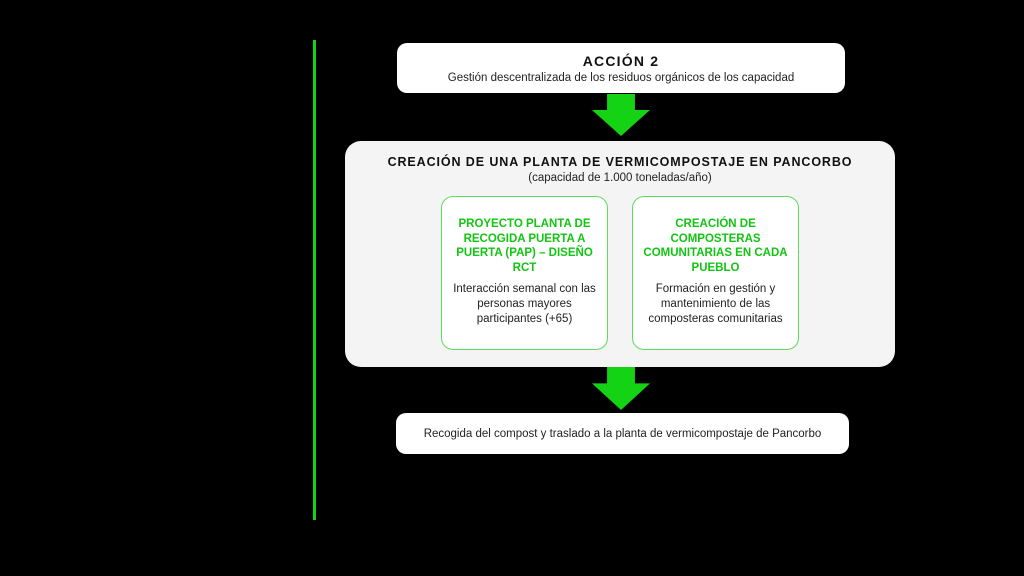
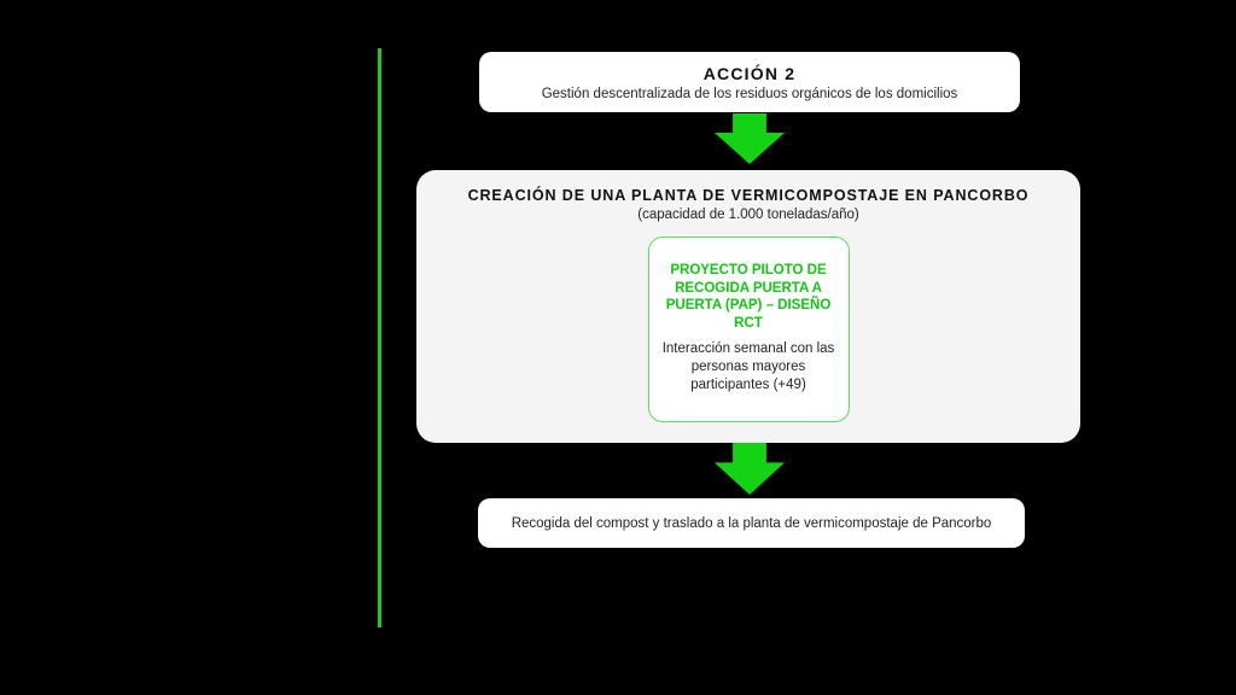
  ACCIÓN 2
- Gestión descentralizada de los residuos orgánicos de los capacidad
+ Gestión descentralizada de los residuos orgánicos de los domicilios
  CREACIÓN DE UNA PLANTA DE VERMICOMPOSTAJE EN PANCORBO
  (capacidad de 1.000 toneladas/año)
- PROYECTO PLANTA DE RECOGIDA PUERTA A PUERTA (PAP) – DISEÑO RCT
+ PROYECTO PILOTO DE RECOGIDA PUERTA A PUERTA (PAP) – DISEÑO RCT
- Interacción semanal con las personas mayores participantes (+65)
+ Interacción semanal con las personas mayores participantes (+49)
- CREACIÓN DE COMPOSTERAS COMUNITARIAS EN CADA PUEBLO
- Formación en gestión y mantenimiento de las composteras comunitarias
  Recogida del compost y traslado a la planta de vermicompostaje de Pancorbo
